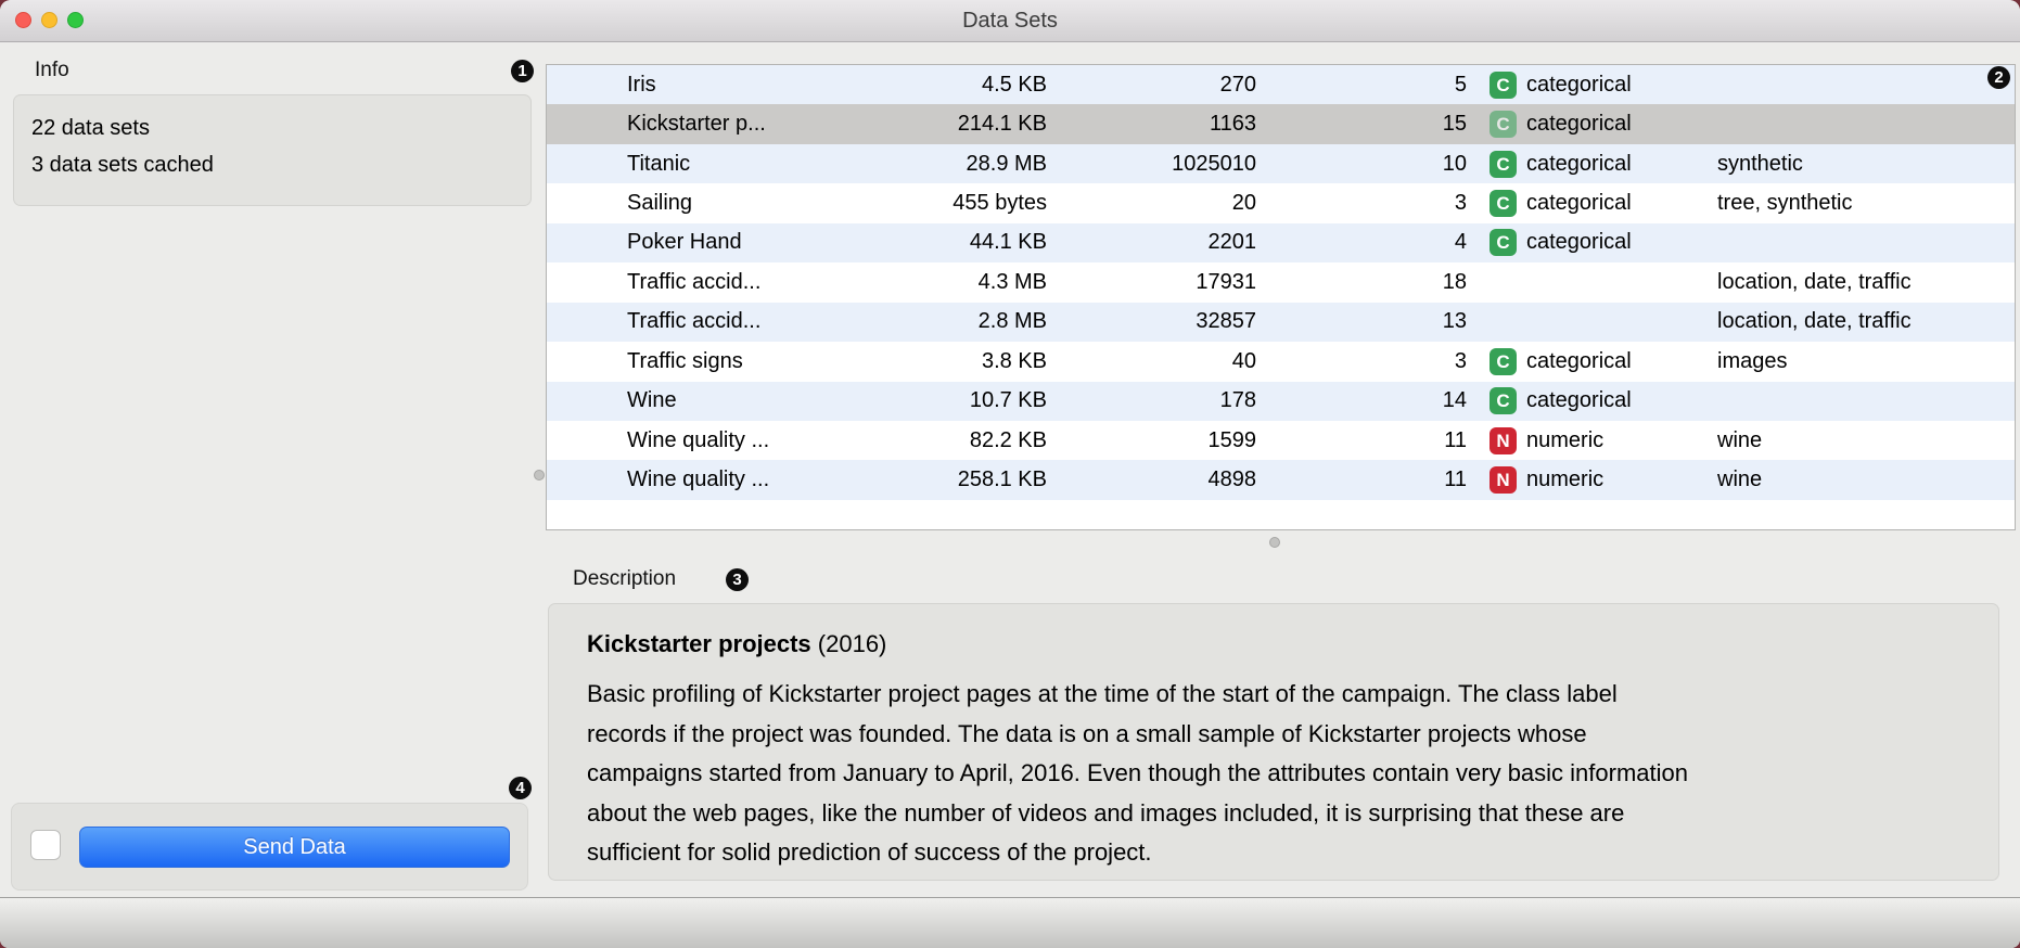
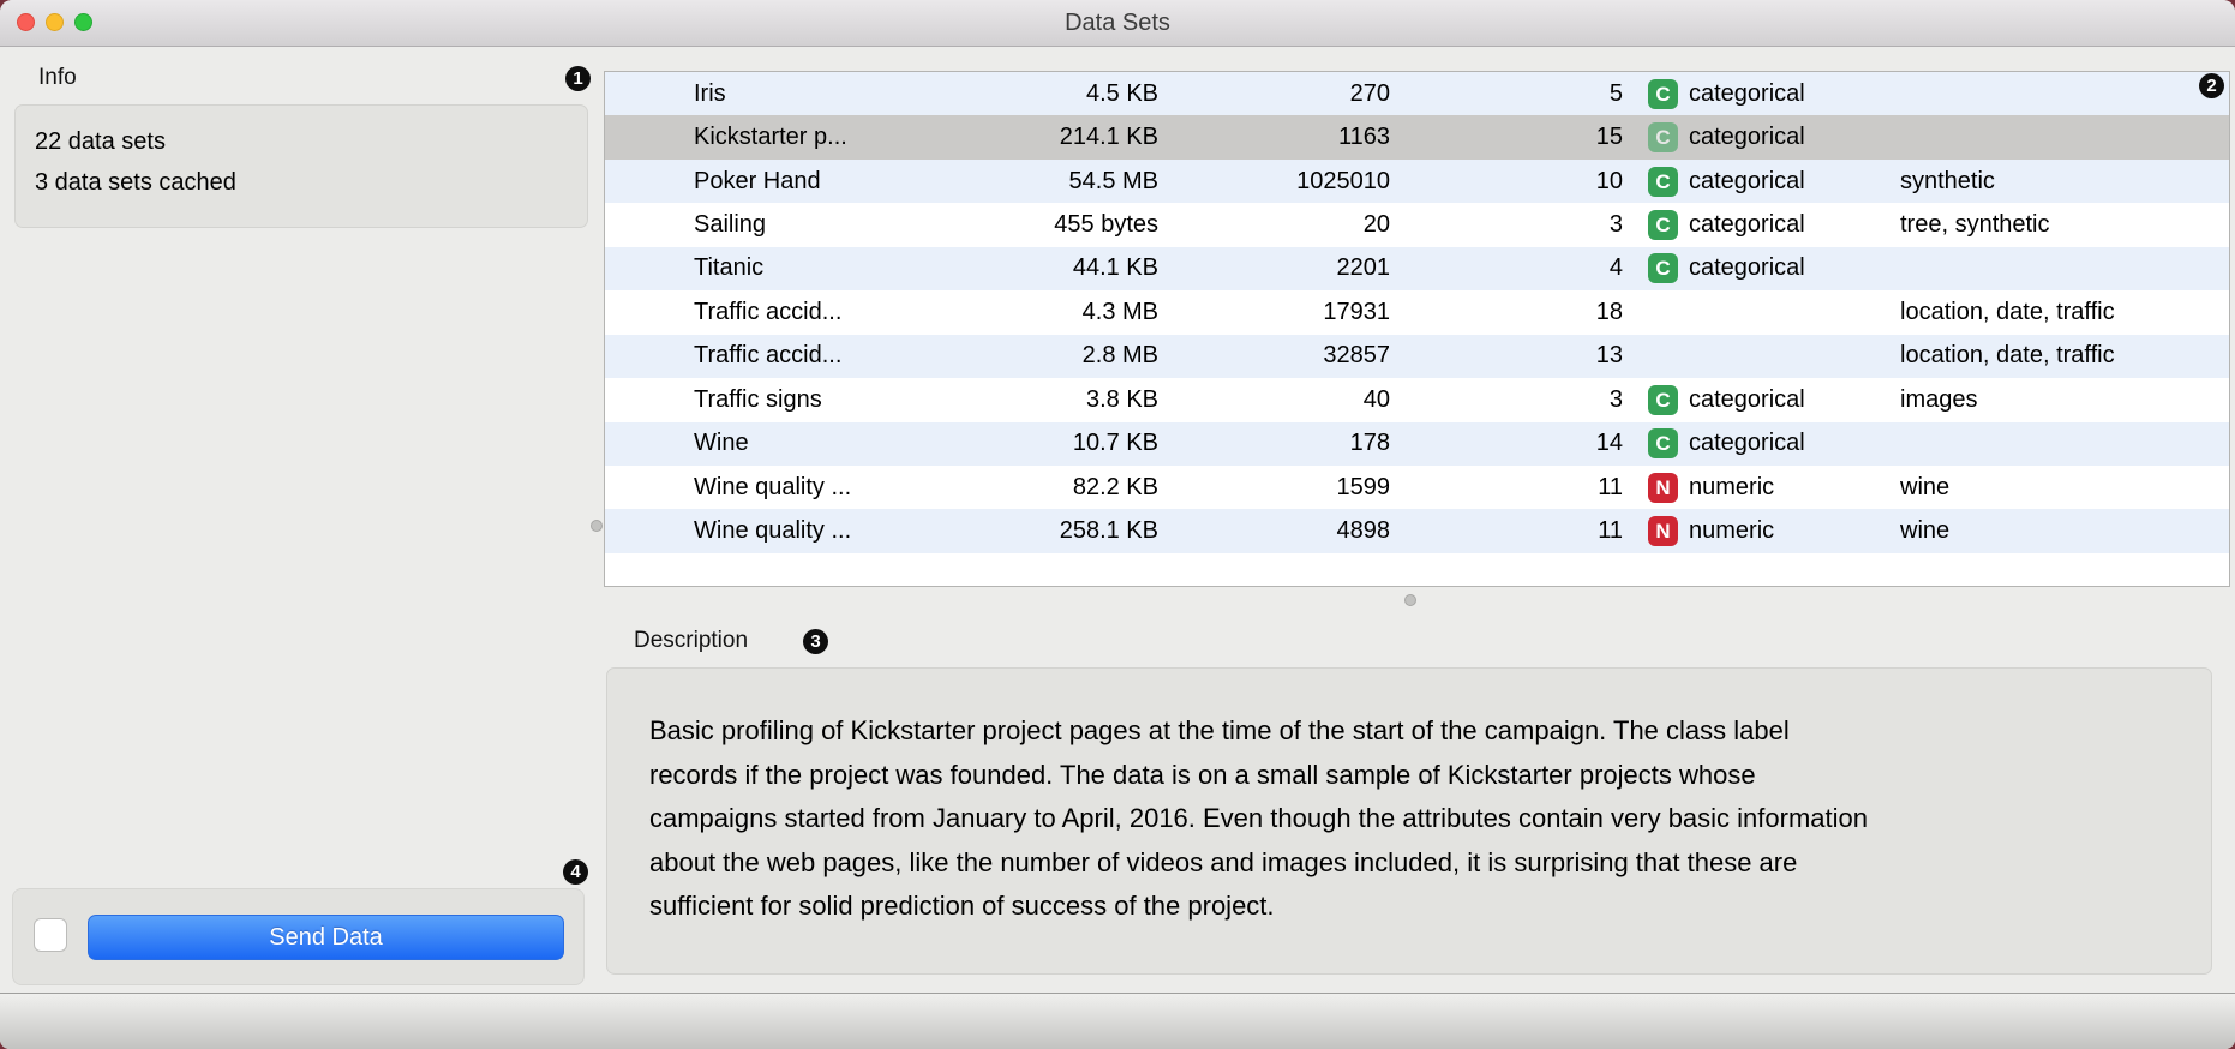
  Data Sets
  Info
  1
  22 data sets
  3 data sets cached
  Iris
  4.5 KB
  270
  5
  C
  categorical
  Kickstarter p...
  214.1 KB
  1163
  15
  C
  categorical
- Titanic
+ Poker Hand
- 28.9 MB
+ 54.5 MB
  1025010
  10
  C
  categorical
  synthetic
  Sailing
  455 bytes
  20
  3
  C
  categorical
  tree, synthetic
- Poker Hand
+ Titanic
  44.1 KB
  2201
  4
  C
  categorical
  Traffic accid...
  4.3 MB
  17931
  18
  location, date, traffic
  Traffic accid...
  2.8 MB
  32857
  13
  location, date, traffic
  Traffic signs
  3.8 KB
  40
  3
  C
  categorical
  images
  Wine
  10.7 KB
  178
  14
  C
  categorical
  Wine quality ...
  82.2 KB
  1599
  11
  N
  numeric
  wine
  Wine quality ...
  258.1 KB
  4898
  11
  N
  numeric
  wine
  2
  Description
  3
- Kickstarter projects (2016)
  Basic profiling of Kickstarter project pages at the time of the start of the campaign. The class label
  records if the project was founded. The data is on a small sample of Kickstarter projects whose
  campaigns started from January to April, 2016. Even though the attributes contain very basic information
  about the web pages, like the number of videos and images included, it is surprising that these are
  sufficient for solid prediction of success of the project.
  4
  Send Data
